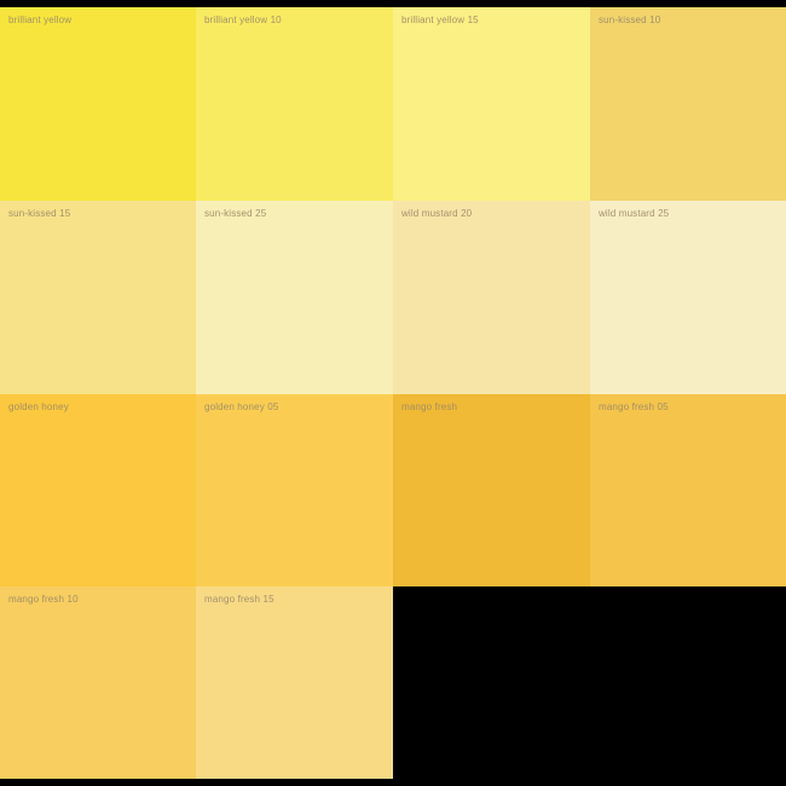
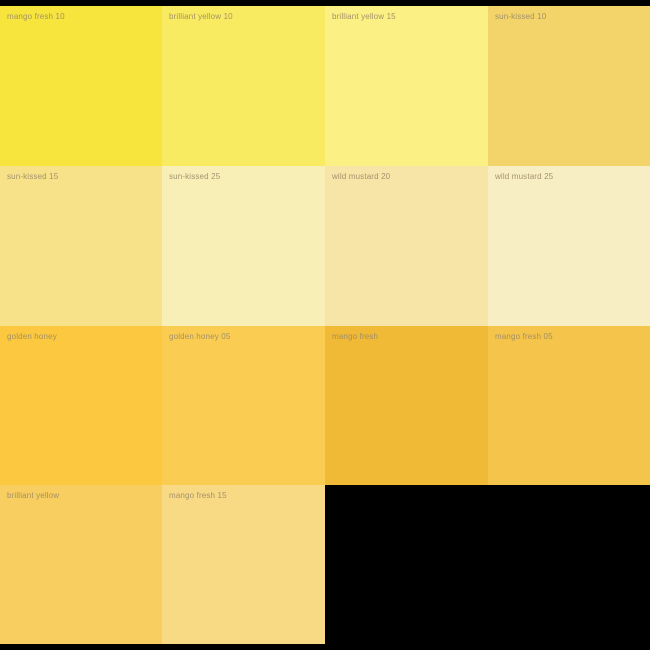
- brilliant yellow
+ mango fresh 10
  brilliant yellow 10
  brilliant yellow 15
  sun-kissed 10
  sun-kissed 15
  sun-kissed 25
  wild mustard 20
  wild mustard 25
  golden honey
  golden honey 05
  mango fresh
  mango fresh 05
- mango fresh 10
+ brilliant yellow
  mango fresh 15
